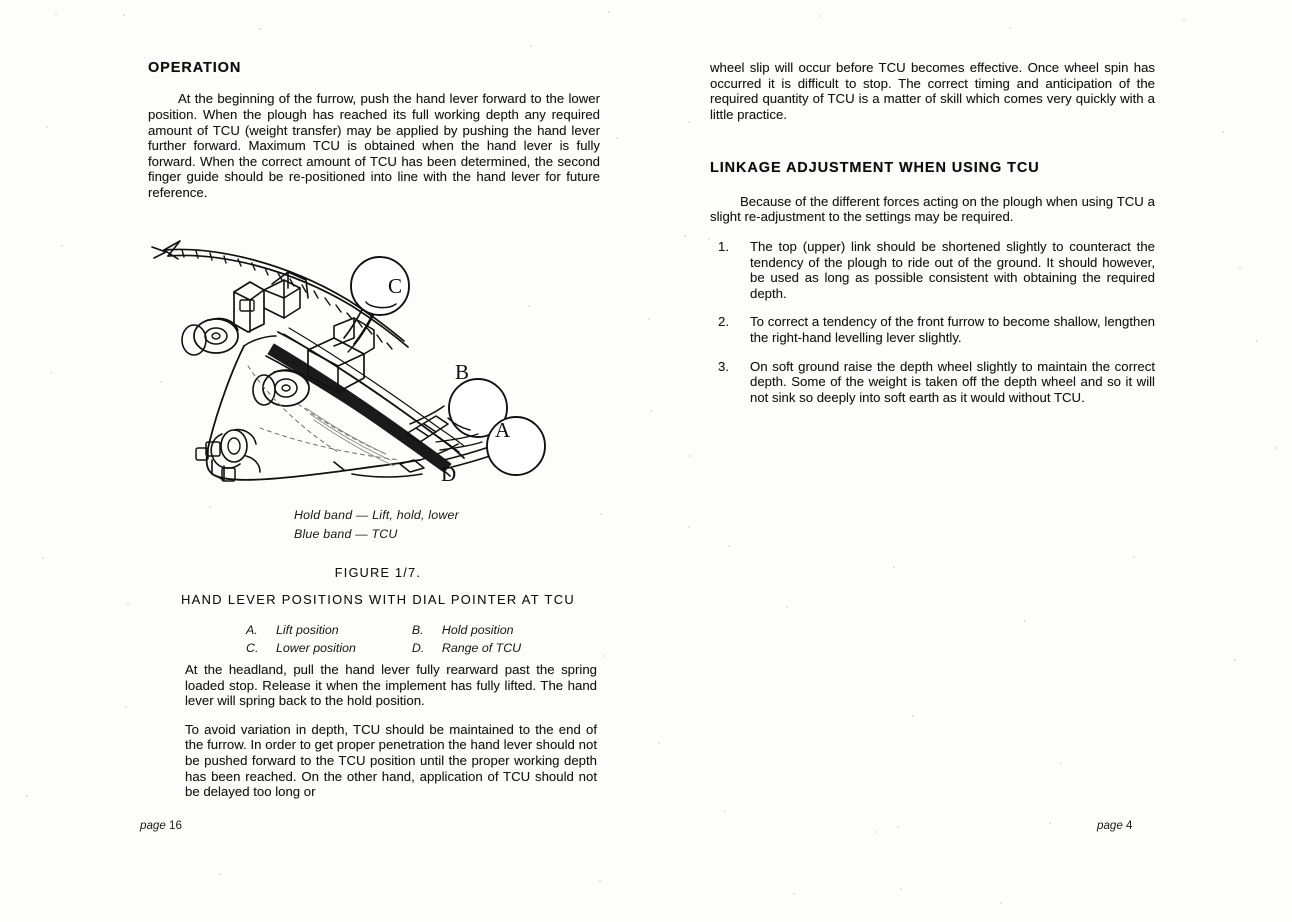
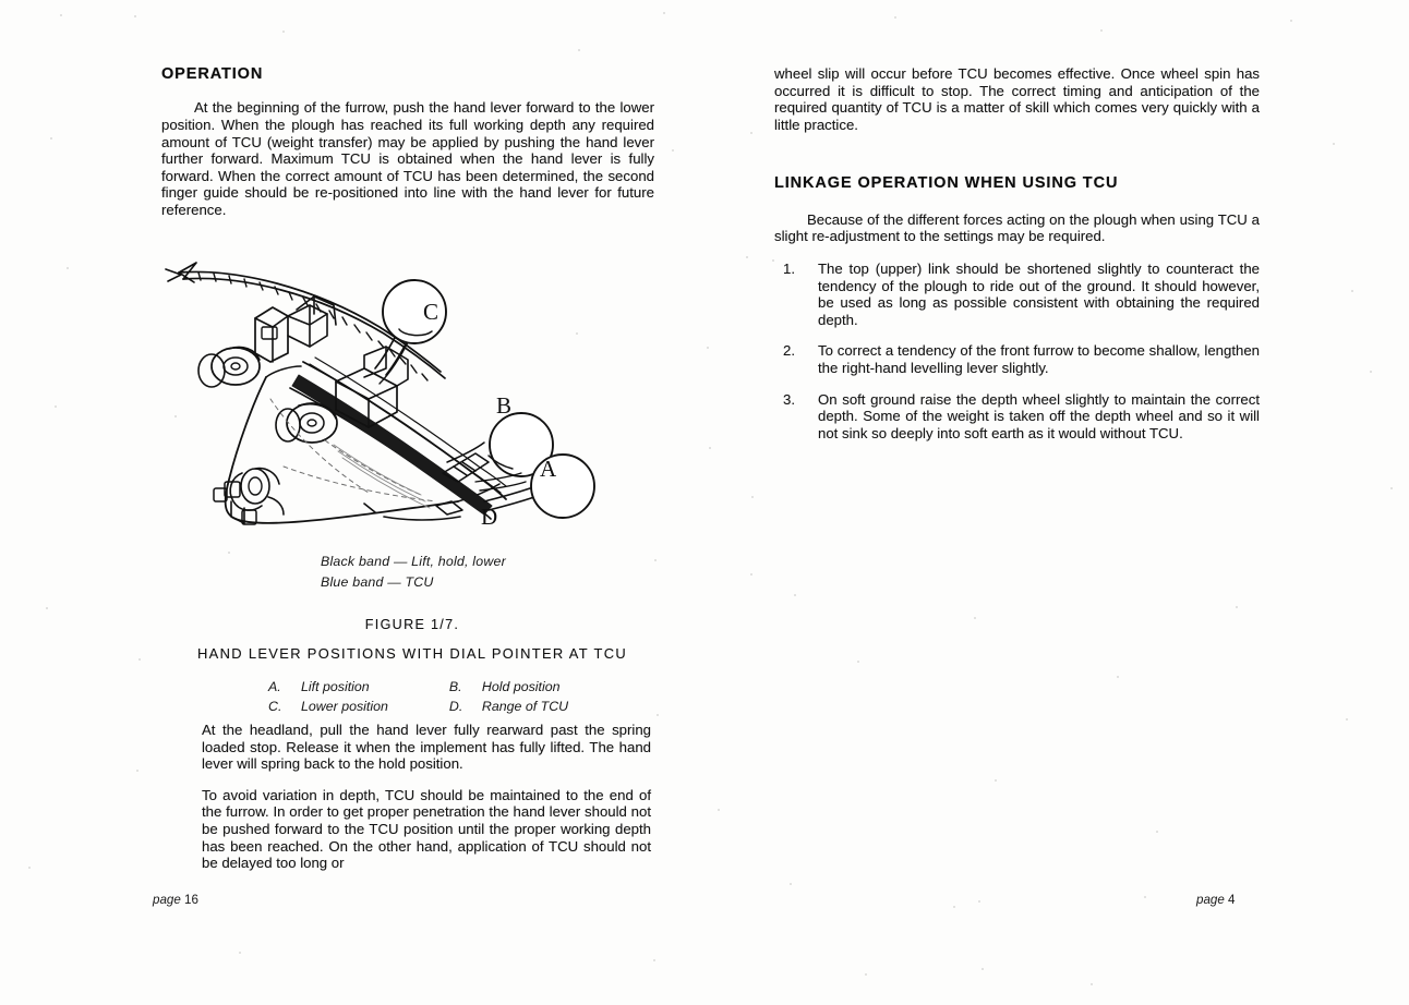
  OPERATION
  At the beginning of the furrow, push the hand lever forward to the lower position. When the plough has reached its full working depth any required amount of TCU (weight transfer) may be applied by pushing the hand lever further forward. Maximum TCU is obtained when the hand lever is fully forward. When the correct amount of TCU has been determined, the second finger guide should be re-positioned into line with the hand lever for future reference.
  D
  C
  B
  A
- Hold band — Lift, hold, lower
+ Black band — Lift, hold, lower
  Blue band — TCU
  FIGURE 1/7.
  HAND LEVER POSITIONS WITH DIAL POINTER AT TCU
  A.	Lift position	B.	Hold position
  C.	Lower position	D.	Range of TCU
  At the headland, pull the hand lever fully rearward past the spring loaded stop. Release it when the implement has fully lifted. The hand lever will spring back to the hold position.
  To avoid variation in depth, TCU should be maintained to the end of the furrow. In order to get proper penetration the hand lever should not be pushed forward to the TCU position until the proper working depth has been reached. On the other hand, application of TCU should not be delayed too long or
  wheel slip will occur before TCU becomes effective. Once wheel spin has occurred it is difficult to stop. The correct timing and anticipation of the required quantity of TCU is a matter of skill which comes very quickly with a little practice.
- LINKAGE ADJUSTMENT WHEN USING TCU
+ LINKAGE OPERATION WHEN USING TCU
  Because of the different forces acting on the plough when using TCU a slight re-adjustment to the settings may be required.
  1.
  The top (upper) link should be shortened slightly to counteract the tendency of the plough to ride out of the ground. It should however, be used as long as possible consistent with obtaining the required depth.
  2.
  To correct a tendency of the front furrow to become shallow, lengthen the right-hand levelling lever slightly.
  3.
  On soft ground raise the depth wheel slightly to maintain the correct depth. Some of the weight is taken off the depth wheel and so it will not sink so deeply into soft earth as it would without TCU.
  page 16
  page 4
